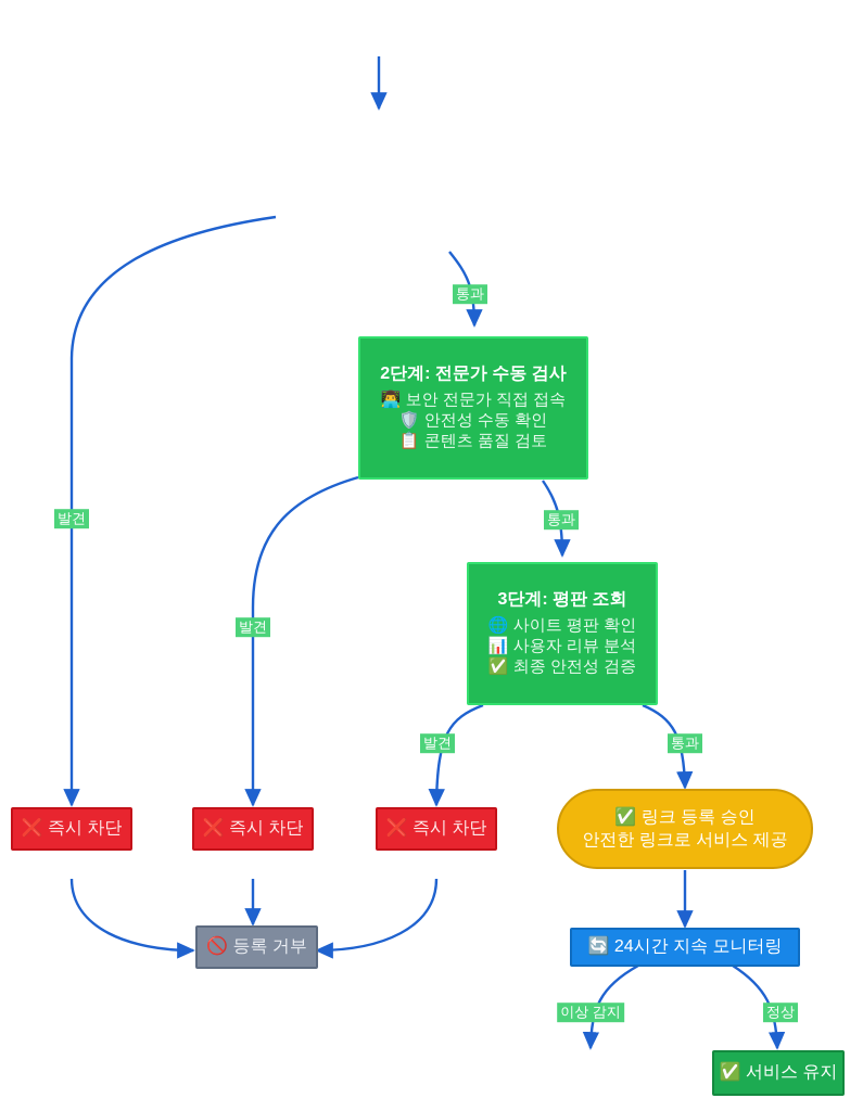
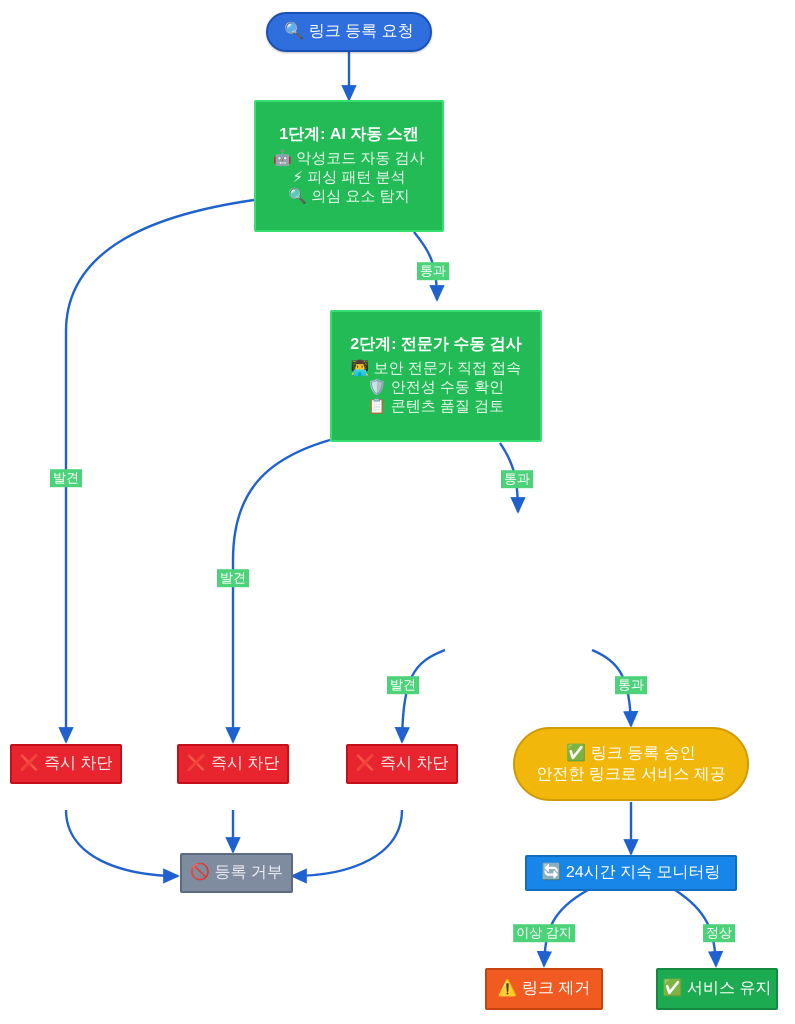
+ 🔍 링크 등록 요청
+ 1단계: AI 자동 스캔
+ 🤖 악성코드 자동 검사
+ ⚡ 피싱 패턴 분석
+ 🔍 의심 요소 탐지
  2단계: 전문가 수동 검사
  👨‍💻 보안 전문가 직접 접속
  🛡️ 안전성 수동 확인
  📋 콘텐츠 품질 검토
- 3단계: 평판 조회
- 🌐 사이트 평판 확인
- 📊 사용자 리뷰 분석
- ✅ 최종 안전성 검증
  ❌ 즉시 차단
  ❌ 즉시 차단
  ❌ 즉시 차단
  🚫 등록 거부
  ✅ 링크 등록 승인
  안전한 링크로 서비스 제공
  🔄 24시간 지속 모니터링
+ ⚠️ 링크 제거
  ✅ 서비스 유지
  통과
  발견
  통과
  발견
  발견
  통과
  이상 감지
  정상
